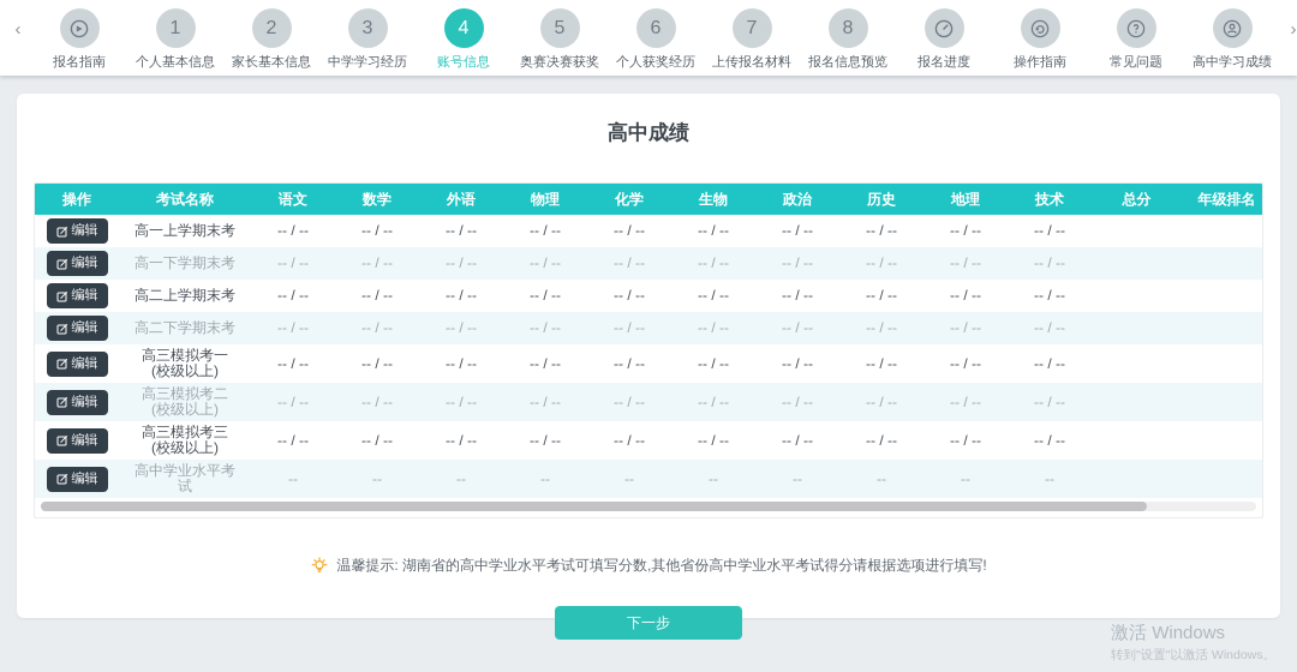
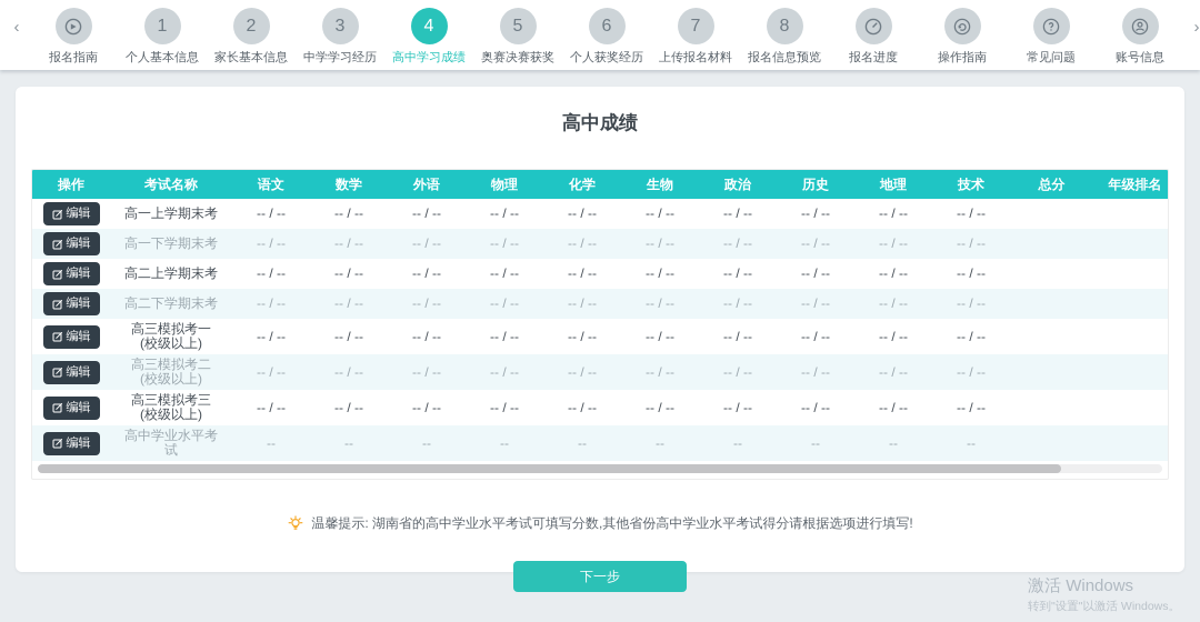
  ‹
  报名指南
  1
  个人基本信息
  2
  家长基本信息
  3
  中学学习经历
  4
- 账号信息
+ 高中学习成绩
  5
  奥赛决赛获奖
  6
  个人获奖经历
  7
  上传报名材料
  8
  报名信息预览
  报名进度
  操作指南
  常见问题
- 高中学习成绩
+ 账号信息
  ›
  高中成绩
  操作	考试名称	语文	数学	外语	物理	化学	生物	政治	历史	地理	技术	总分	年级排名
  编辑	高一上学期末考	-- / --	-- / --	-- / --	-- / --	-- / --	-- / --	-- / --	-- / --	-- / --	-- / --
  编辑	高一下学期末考	-- / --	-- / --	-- / --	-- / --	-- / --	-- / --	-- / --	-- / --	-- / --	-- / --
  编辑	高二上学期末考	-- / --	-- / --	-- / --	-- / --	-- / --	-- / --	-- / --	-- / --	-- / --	-- / --
  编辑	高二下学期末考	-- / --	-- / --	-- / --	-- / --	-- / --	-- / --	-- / --	-- / --	-- / --	-- / --
  编辑	高三模拟考一 (校级以上)	-- / --	-- / --	-- / --	-- / --	-- / --	-- / --	-- / --	-- / --	-- / --	-- / --
  编辑	高三模拟考二 (校级以上)	-- / --	-- / --	-- / --	-- / --	-- / --	-- / --	-- / --	-- / --	-- / --	-- / --
  编辑	高三模拟考三 (校级以上)	-- / --	-- / --	-- / --	-- / --	-- / --	-- / --	-- / --	-- / --	-- / --	-- / --
  编辑	高中学业水平考试	--	--	--	--	--	--	--	--	--	--
  温馨提示: 湖南省的高中学业水平考试可填写分数,其他省份高中学业水平考试得分请根据选项进行填写!
  下一步
  激活 Windows
  转到"设置"以激活 Windows。
